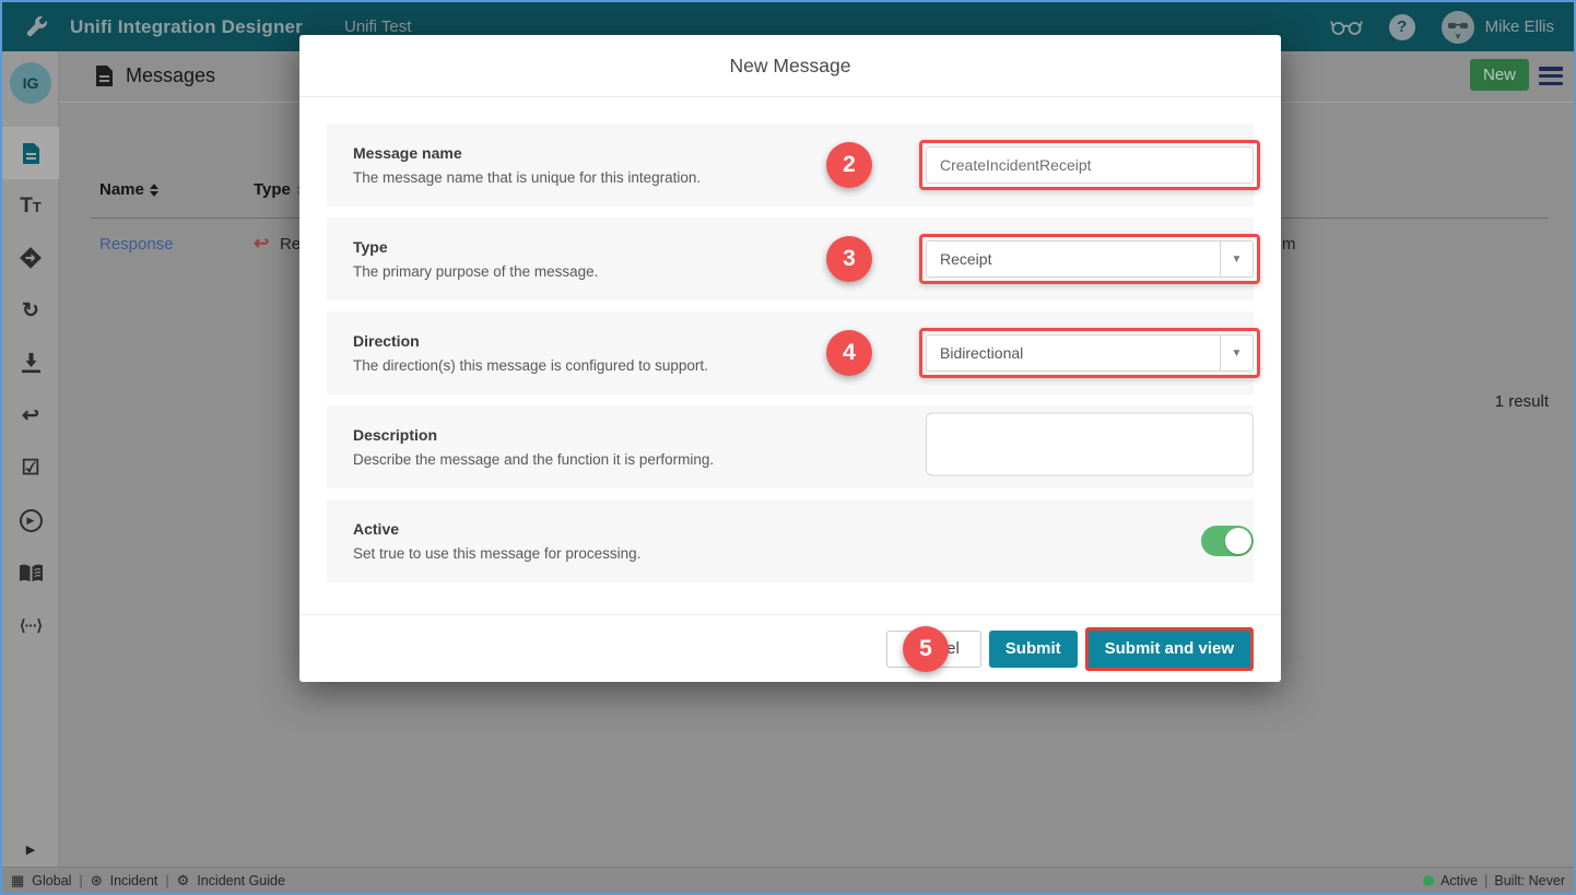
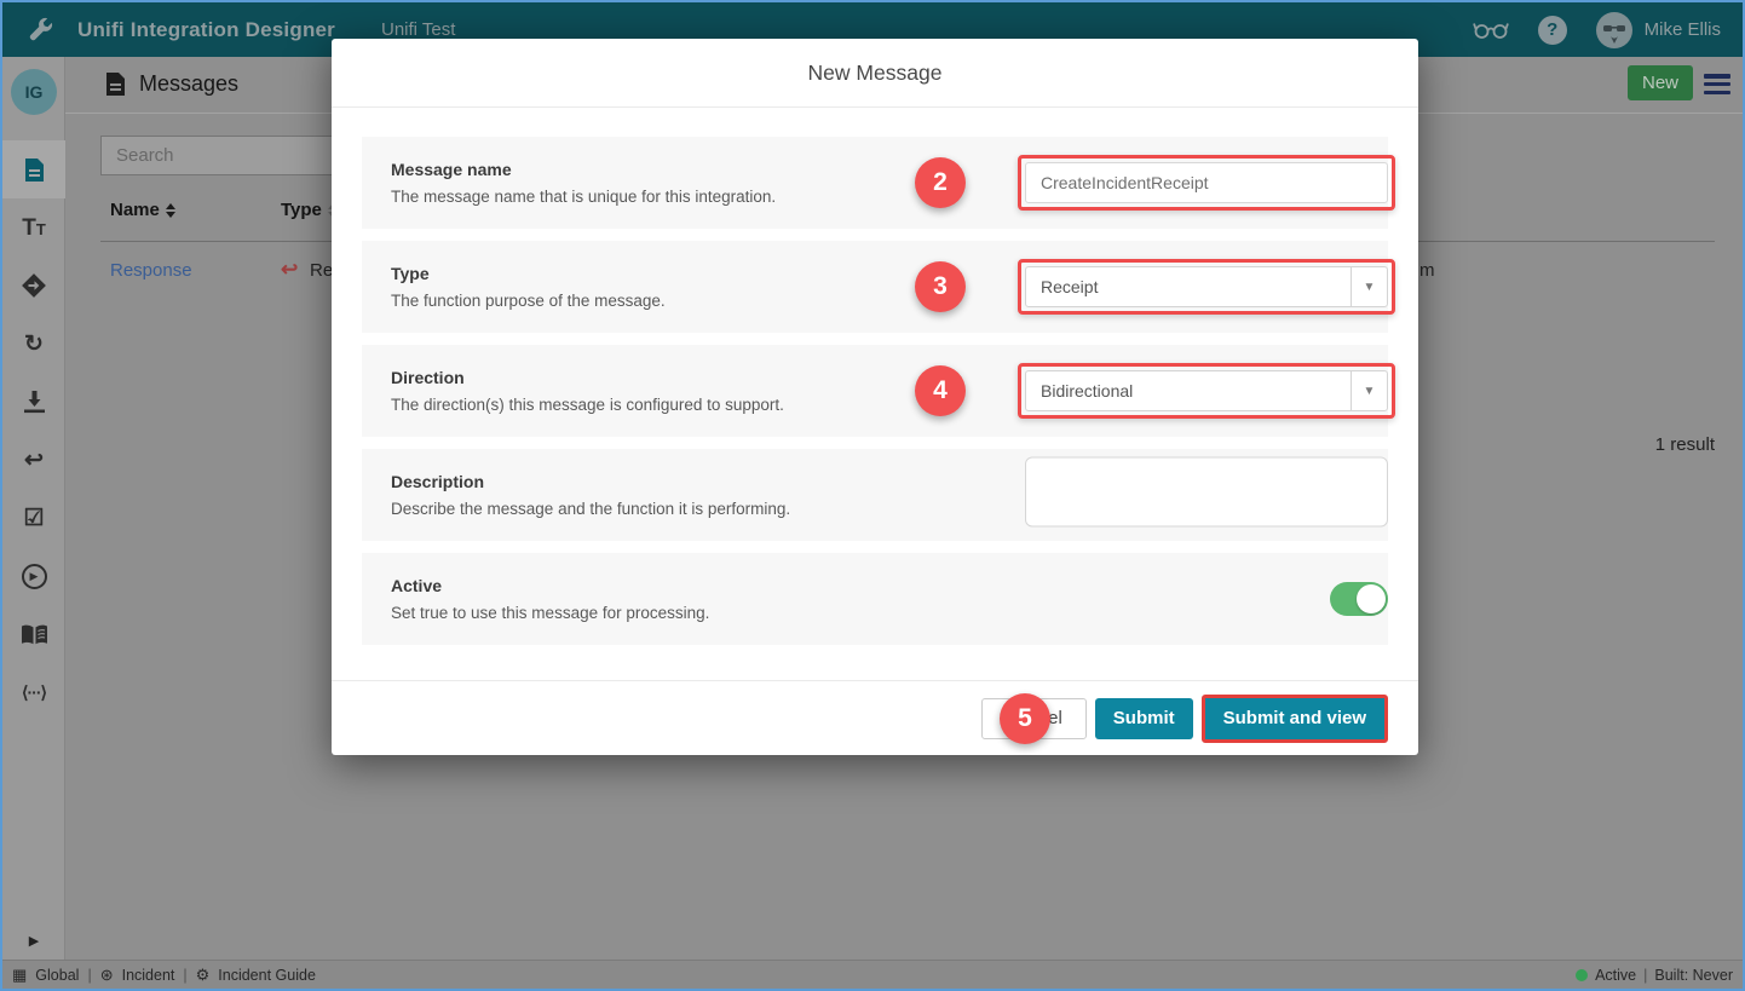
  Unifi Integration Designer
  Unifi Test
  ?
  Mike Ellis
  IG
  TT
  ↻
  ↩
  ☑
  ▶
  ⟨···⟩
  ▶
  Messages
  New
+ Search
  Name
  Type
  Response
  ↩
  m
  1 result
  ▦
  Global
  |
  ⊛
  Incident
  |
  ⚙
  Incident Guide
  Active
  |
  Built: Never
  New Message
  Message name
  The message name that is unique for this integration.
  2
  CreateIncidentReceipt
  Type
- The primary purpose of the message.
+ The function purpose of the message.
  3
  Receipt
  ▼
  Direction
  The direction(s) this message is configured to support.
  4
  Bidirectional
  ▼
  Description
  Describe the message and the function it is performing.
  Active
  Set true to use this message for processing.
  5
  Submit
  Submit and view
